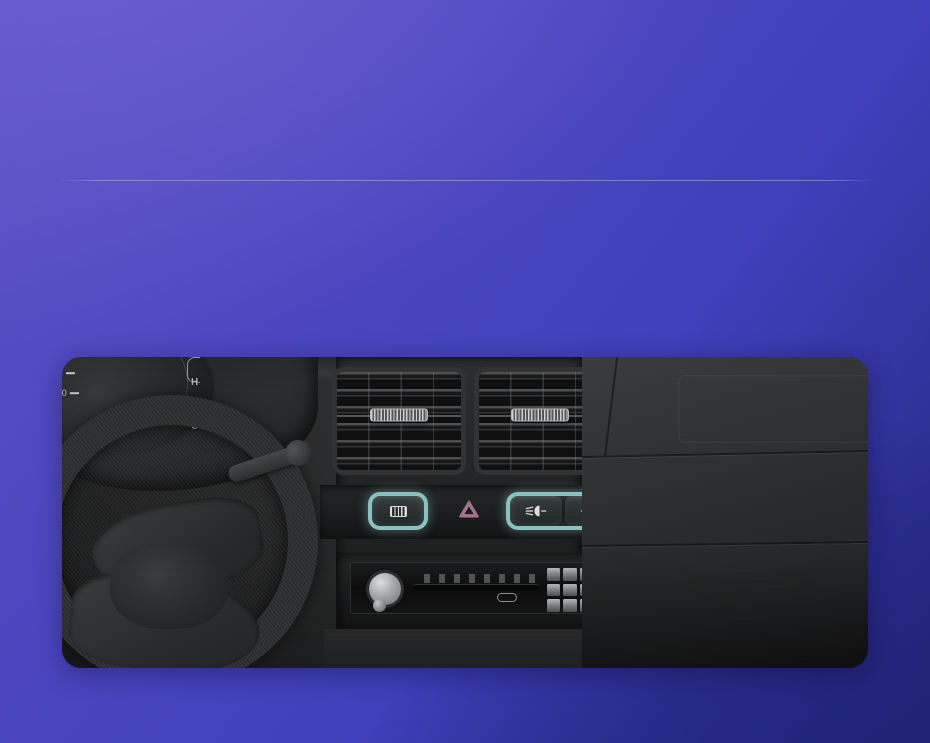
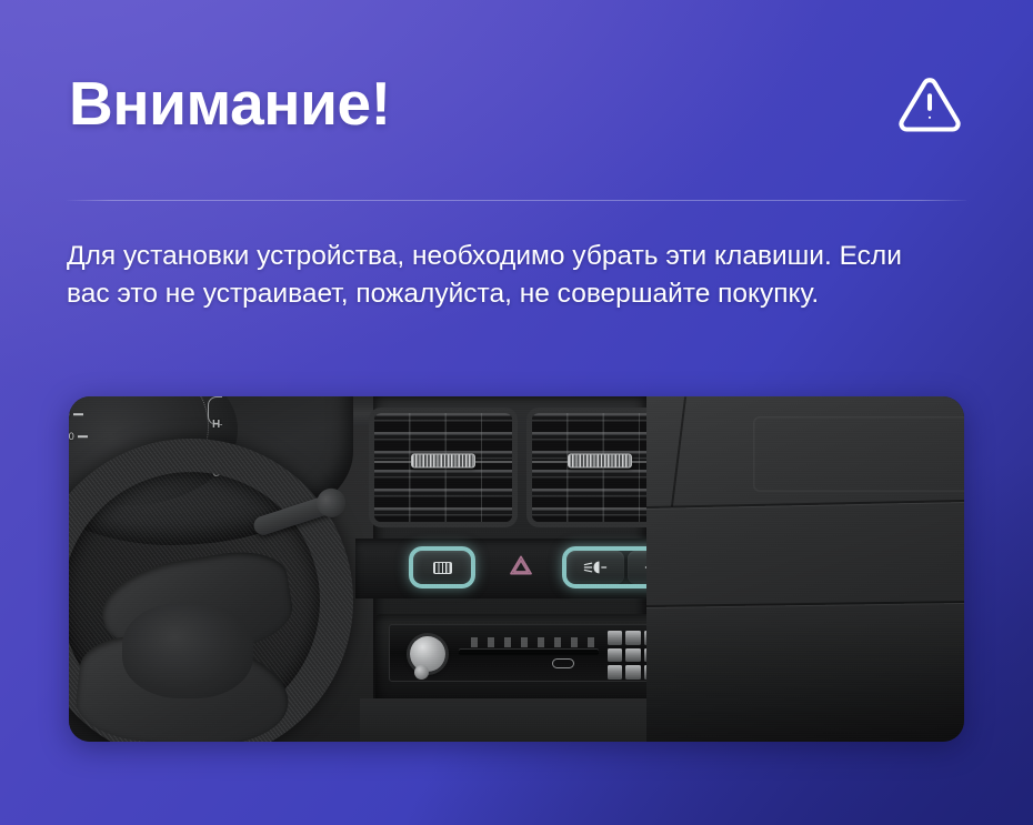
+ Внимание!
+ Для установки устройства, необходимо убрать эти клавиши. Если вас это не устраивает, пожалуйста, не совершайте покупку.
